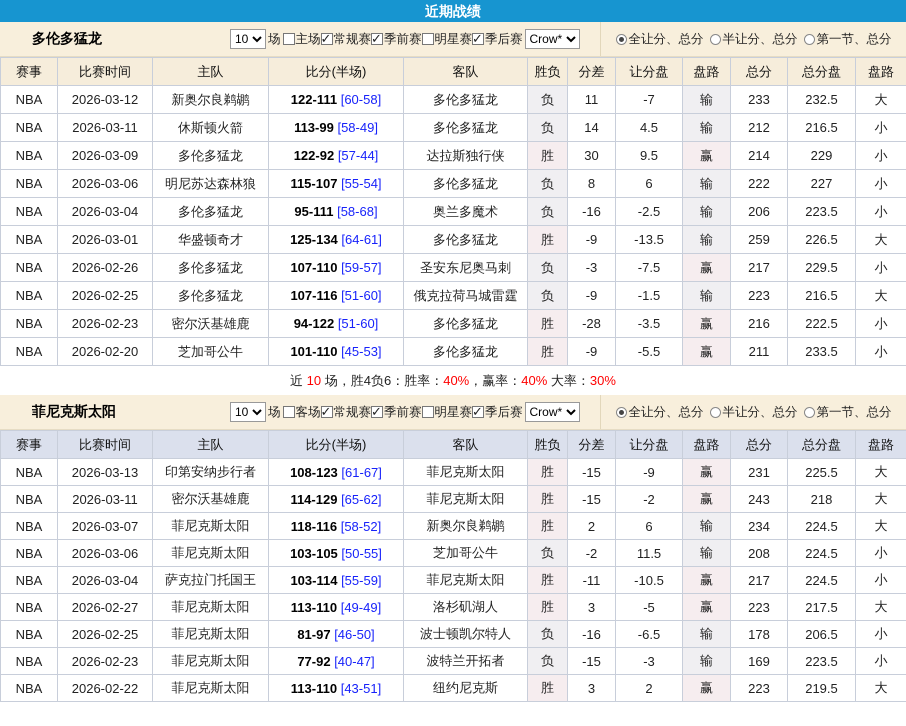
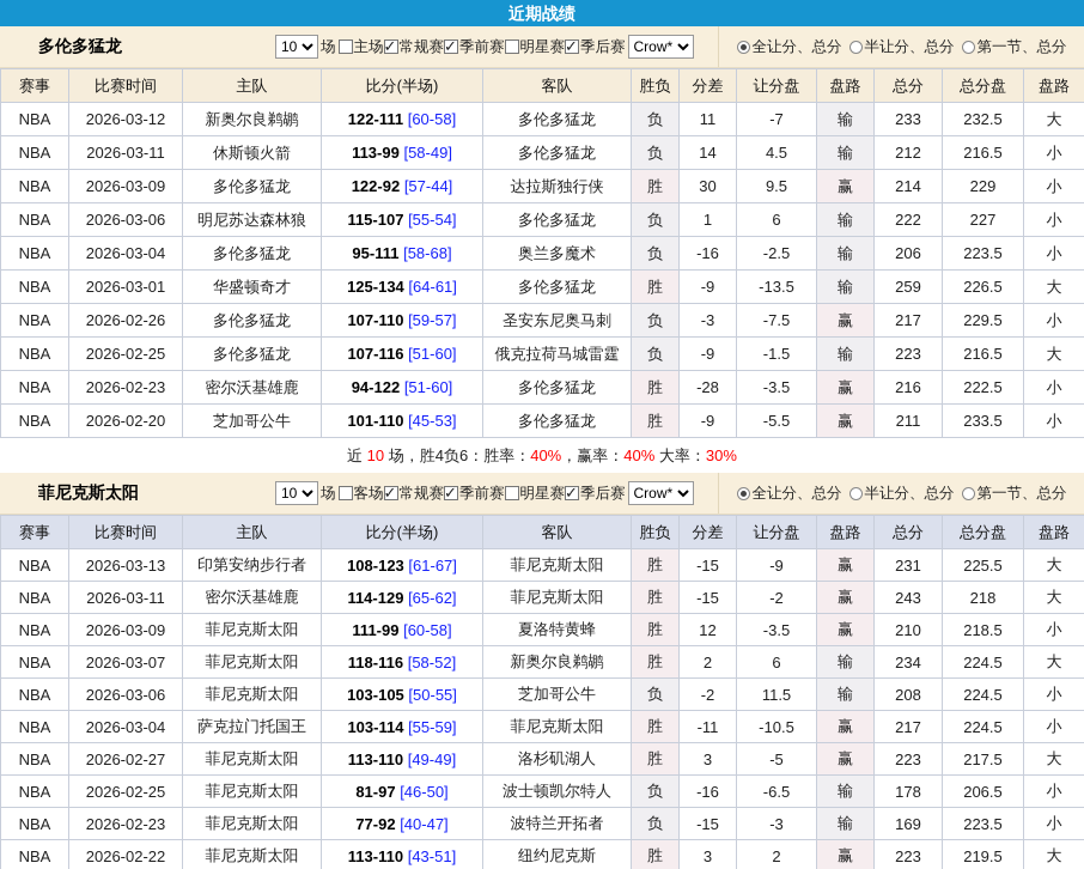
  近期战绩
  多伦多猛龙
  10
  场
  主场
  常规赛
  季前赛
  明星赛
  季后赛
  Crow*
  全让分、总分
  半让分、总分
  第一节、总分
  赛事	比赛时间	主队	比分(半场)	客队	胜负	分差	让分盘	盘路	总分	总分盘	盘路
  NBA	2026-03-12	新奥尔良鹈鹕	122-111 [60-58]	多伦多猛龙	负	11	-7	输	233	232.5	大
  NBA	2026-03-11	休斯顿火箭	113-99 [58-49]	多伦多猛龙	负	14	4.5	输	212	216.5	小
  NBA	2026-03-09	多伦多猛龙	122-92 [57-44]	达拉斯独行侠	胜	30	9.5	赢	214	229	小
- NBA	2026-03-06	明尼苏达森林狼	115-107 [55-54]	多伦多猛龙	负	8	6	输	222	227	小
+ NBA	2026-03-06	明尼苏达森林狼	115-107 [55-54]	多伦多猛龙	负	1	6	输	222	227	小
  NBA	2026-03-04	多伦多猛龙	95-111 [58-68]	奥兰多魔术	负	-16	-2.5	输	206	223.5	小
  NBA	2026-03-01	华盛顿奇才	125-134 [64-61]	多伦多猛龙	胜	-9	-13.5	输	259	226.5	大
  NBA	2026-02-26	多伦多猛龙	107-110 [59-57]	圣安东尼奥马刺	负	-3	-7.5	赢	217	229.5	小
  NBA	2026-02-25	多伦多猛龙	107-116 [51-60]	俄克拉荷马城雷霆	负	-9	-1.5	输	223	216.5	大
  NBA	2026-02-23	密尔沃基雄鹿	94-122 [51-60]	多伦多猛龙	胜	-28	-3.5	赢	216	222.5	小
  NBA	2026-02-20	芝加哥公牛	101-110 [45-53]	多伦多猛龙	胜	-9	-5.5	赢	211	233.5	小
  近 10 场，胜4负6：胜率：40%，赢率：40% 大率：30%
  菲尼克斯太阳
  10
  场
  客场
  常规赛
  季前赛
  明星赛
  季后赛
  Crow*
  全让分、总分
  半让分、总分
  第一节、总分
  赛事	比赛时间	主队	比分(半场)	客队	胜负	分差	让分盘	盘路	总分	总分盘	盘路
  NBA	2026-03-13	印第安纳步行者	108-123 [61-67]	菲尼克斯太阳	胜	-15	-9	赢	231	225.5	大
  NBA	2026-03-11	密尔沃基雄鹿	114-129 [65-62]	菲尼克斯太阳	胜	-15	-2	赢	243	218	大
+ NBA	2026-03-09	菲尼克斯太阳	111-99 [60-58]	夏洛特黄蜂	胜	12	-3.5	赢	210	218.5	小
  NBA	2026-03-07	菲尼克斯太阳	118-116 [58-52]	新奥尔良鹈鹕	胜	2	6	输	234	224.5	大
  NBA	2026-03-06	菲尼克斯太阳	103-105 [50-55]	芝加哥公牛	负	-2	11.5	输	208	224.5	小
  NBA	2026-03-04	萨克拉门托国王	103-114 [55-59]	菲尼克斯太阳	胜	-11	-10.5	赢	217	224.5	小
  NBA	2026-02-27	菲尼克斯太阳	113-110 [49-49]	洛杉矶湖人	胜	3	-5	赢	223	217.5	大
  NBA	2026-02-25	菲尼克斯太阳	81-97 [46-50]	波士顿凯尔特人	负	-16	-6.5	输	178	206.5	小
  NBA	2026-02-23	菲尼克斯太阳	77-92 [40-47]	波特兰开拓者	负	-15	-3	输	169	223.5	小
  NBA	2026-02-22	菲尼克斯太阳	113-110 [43-51]	纽约尼克斯	胜	3	2	赢	223	219.5	大
